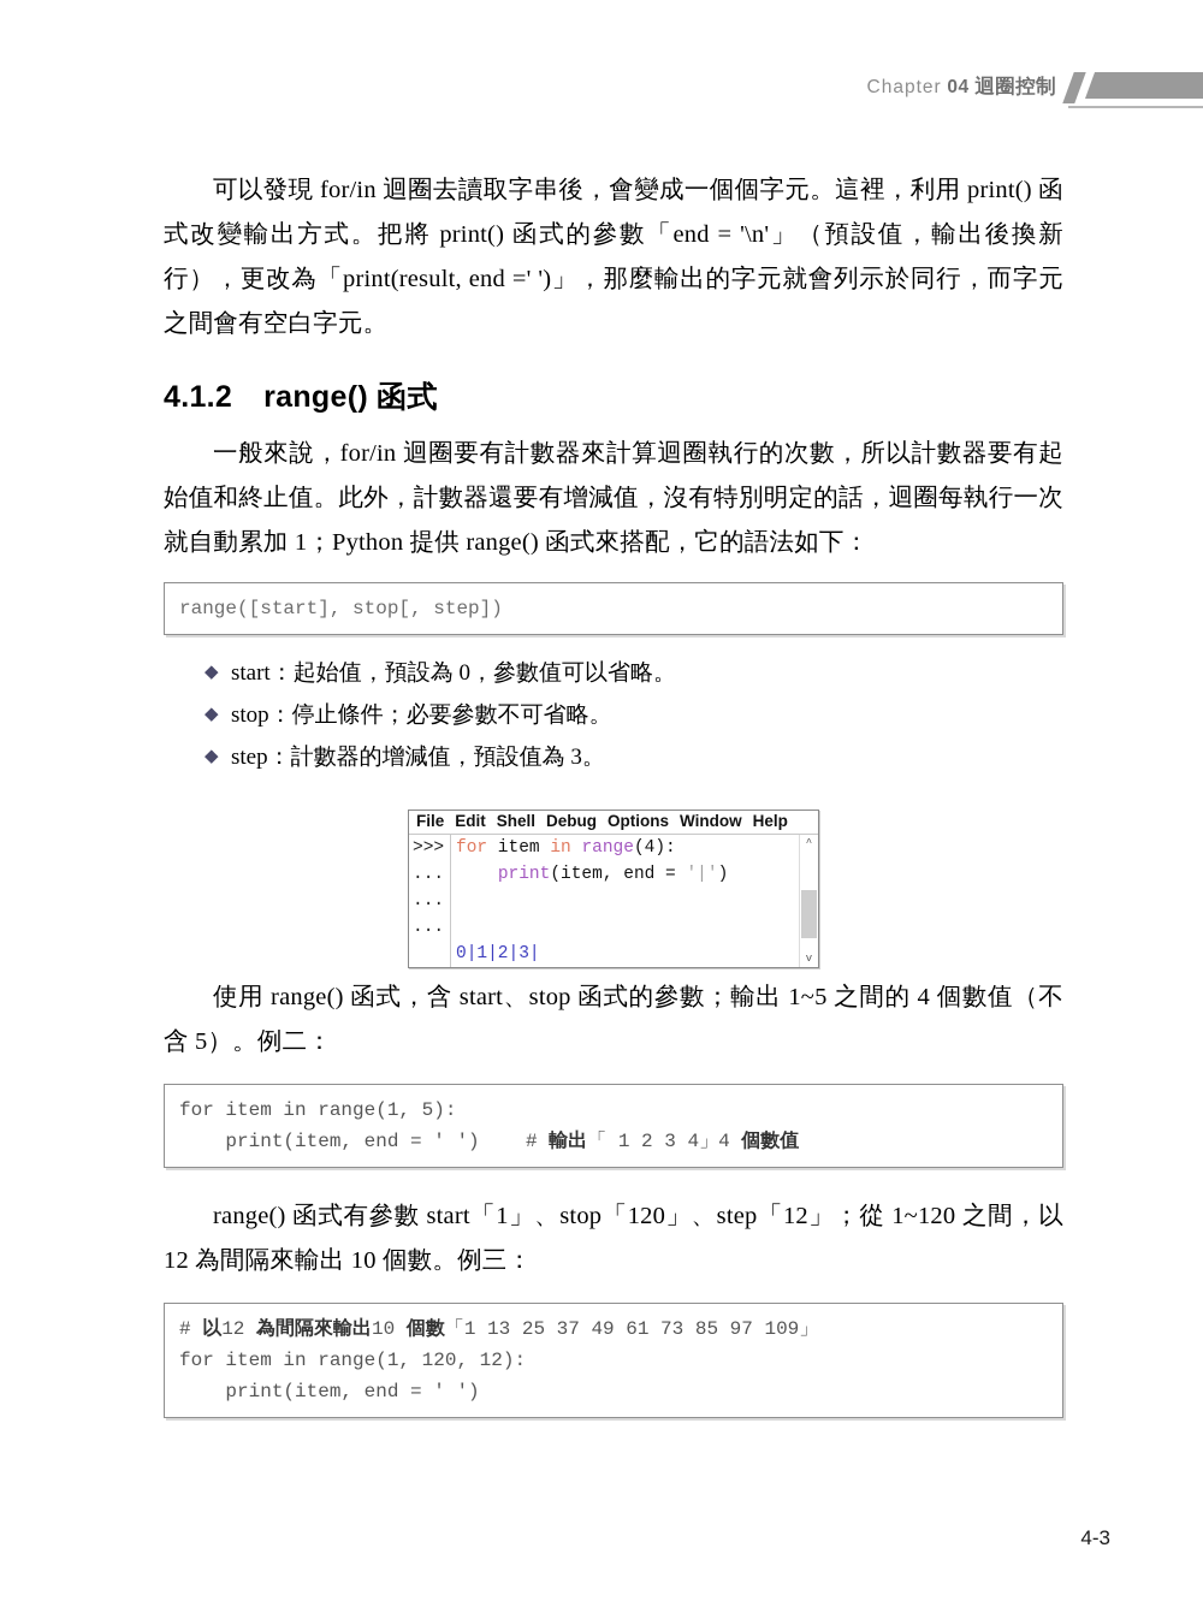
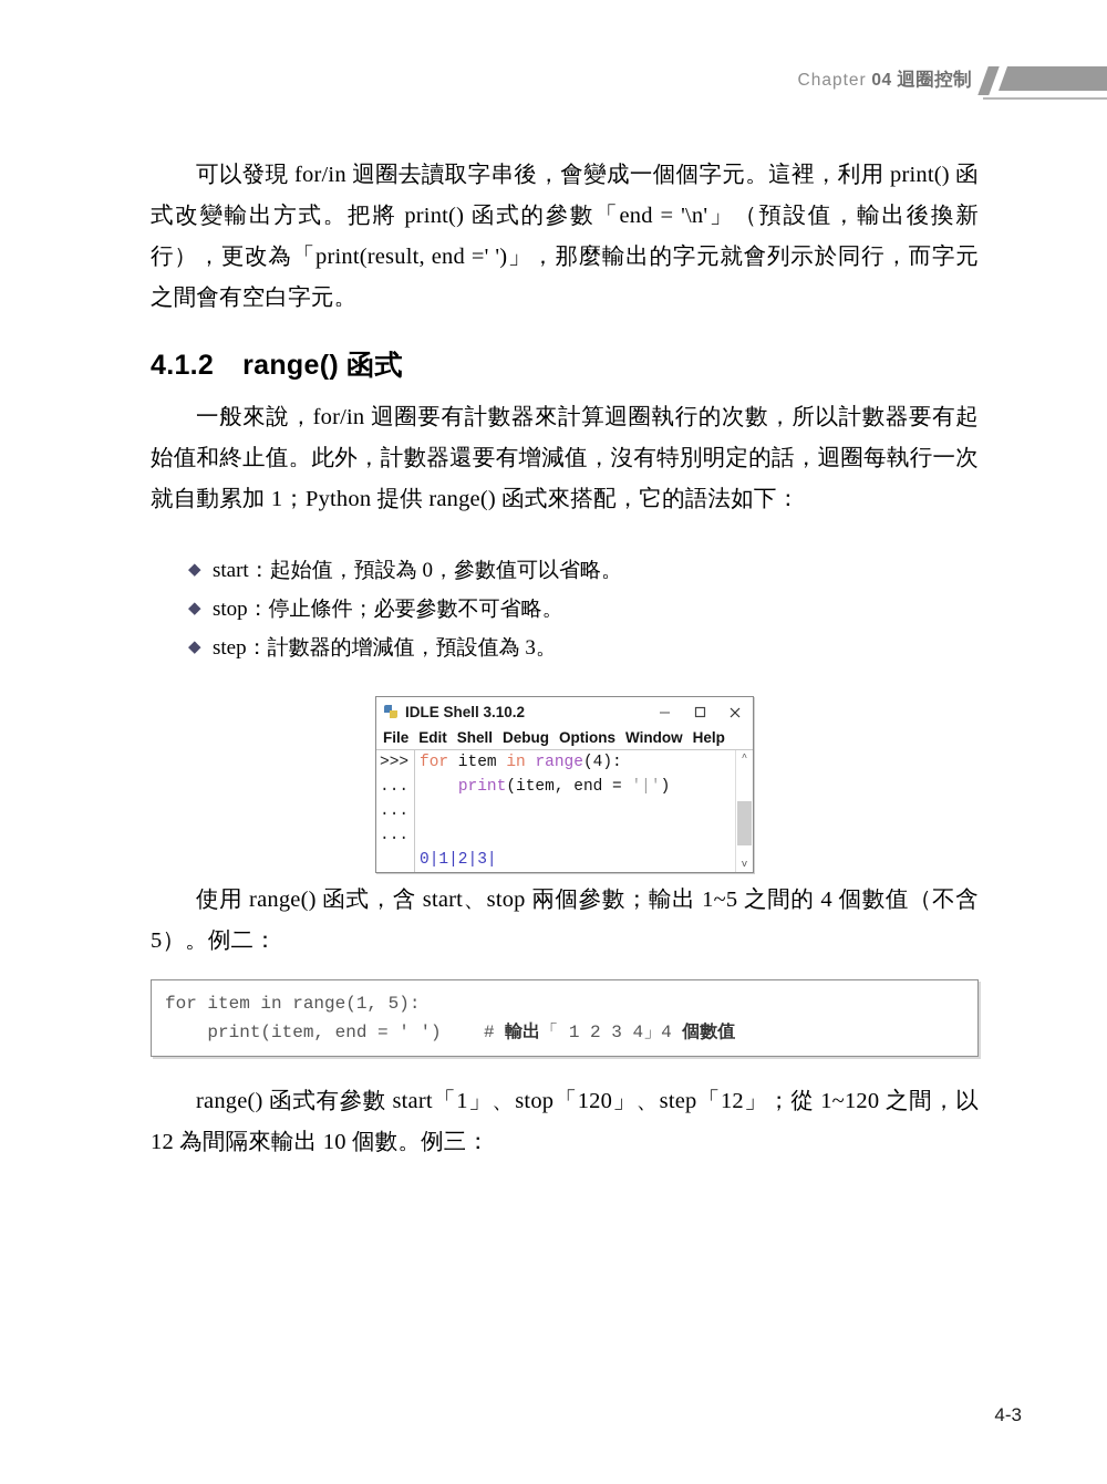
  Chapter 04 迴圈控制
  可以發現 for/in 迴圈去讀取字串後，會變成一個個字元。這裡，利用 print() 函式改變輸出方式。把將 print() 函式的參數「end = '\n'」（預設值，輸出後換新行），更改為「print(result, end =' ')」，那麼輸出的字元就會列示於同行，而字元之間會有空白字元。
  4.1.2 range() 函式
  一般來說，for/in 迴圈要有計數器來計算迴圈執行的次數，所以計數器要有起始值和終止值。此外，計數器還要有增減值，沒有特別明定的話，迴圈每執行一次就自動累加 1；Python 提供 range() 函式來搭配，它的語法如下：
- range([start], stop[, step])
  ◆
  start：起始值，預設為 0，參數值可以省略。
  ◆
  stop：停止條件；必要參數不可省略。
  ◆
  step：計數器的增減值，預設值為 3。
+ IDLE Shell 3.10.2
  File
  Edit
  Shell
  Debug
  Options
  Window
  Help
  >>> ... ... ...
  for item in range(4): print(item, end = '|') 0|1|2|3|
  ^
  v
- 使用 range() 函式，含 start、stop 函式的參數；輸出 1~5 之間的 4 個數值（不含 5）。例二：
+ 使用 range() 函式，含 start、stop 兩個參數；輸出 1~5 之間的 4 個數值（不含 5）。例二：
  for item in range(1, 5): print(item, end = ' ') # 輸出「 1 2 3 4」4 個數值
  range() 函式有參數 start「1」、stop「120」、step「12」；從 1~120 之間，以 12 為間隔來輸出 10 個數。例三：
- # 以12 為間隔來輸出10 個數「1 13 25 37 49 61 73 85 97 109」 for item in range(1, 120, 12): print(item, end = ' ')
  4-3
